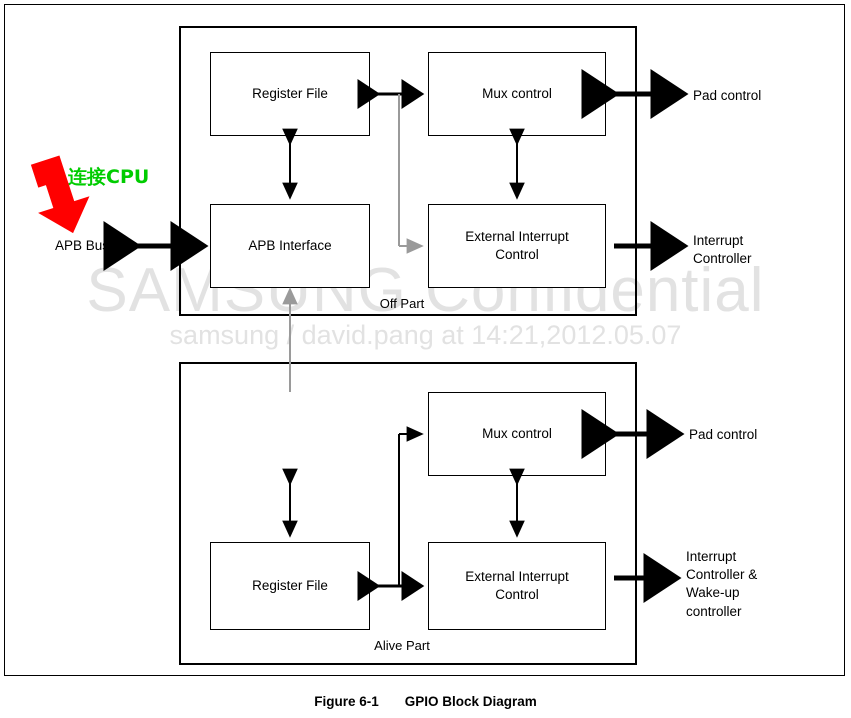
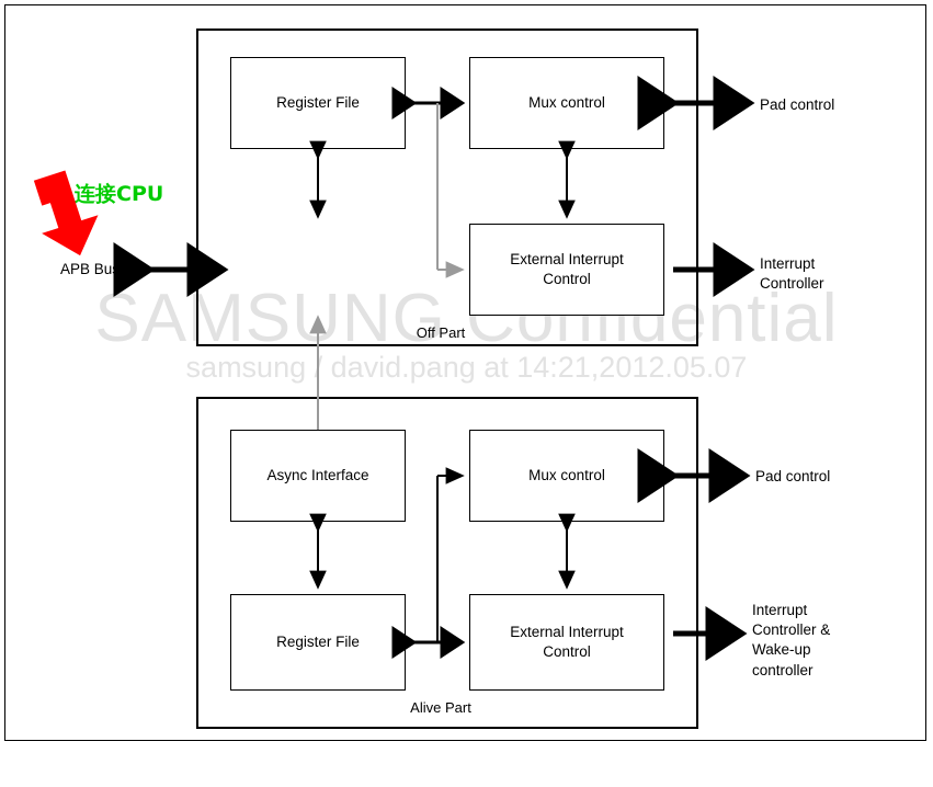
  SAMSNG Confidential
  samsung david.pang at 14:21,2012.05.07
  Off Part
  Alive Part
  Register File
  Mux control
- APB Interface
  External Interrupt
  Control
+ Async Interface
  Mux control
  Register File
  External Interrupt
  Control
  APB Bus
  Pad control
  Interrupt
  Controller
  Pad control
  Interrupt
  Controller &
  Wake-up
  controller
  连接CPU
- Figure 6-1 GPIO Block Diagram
